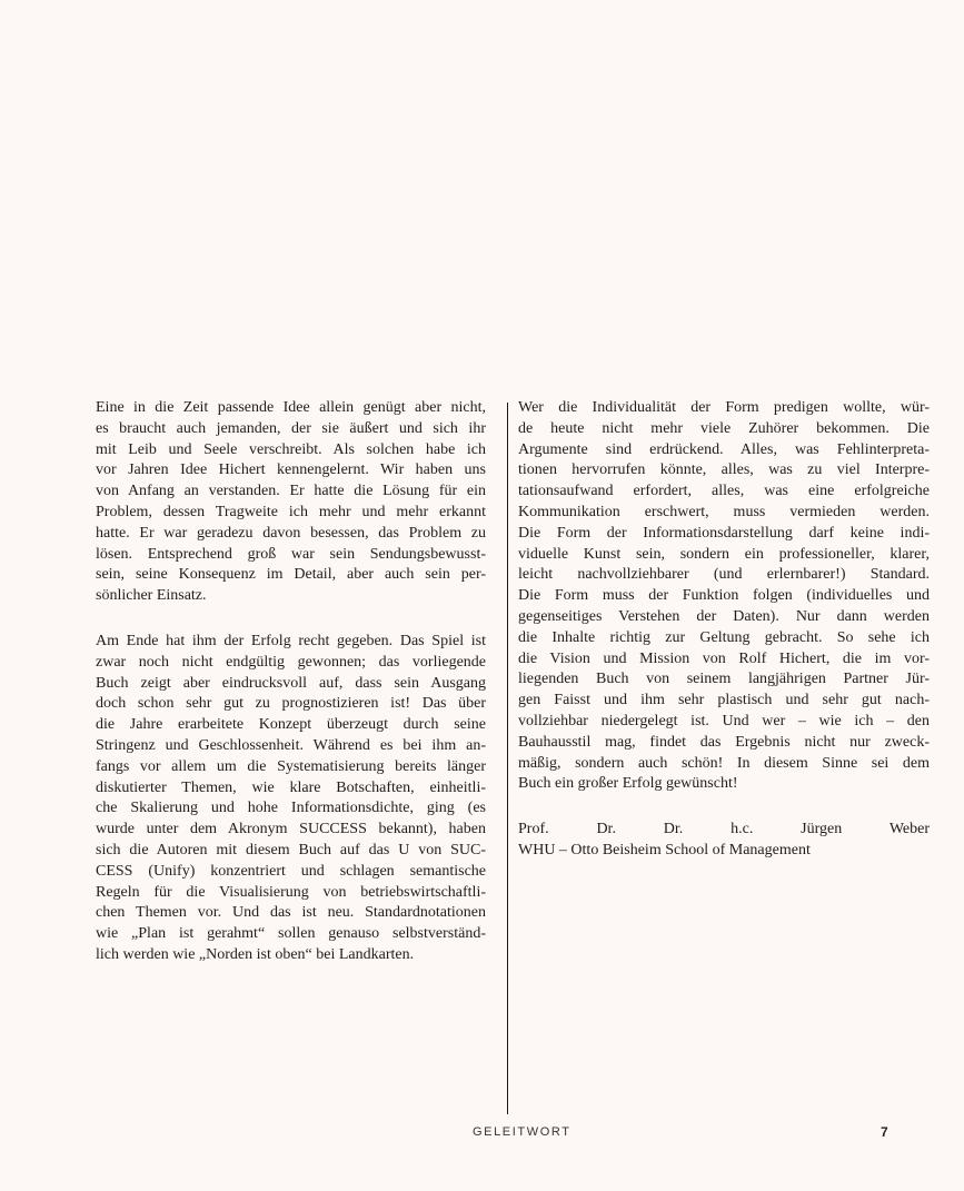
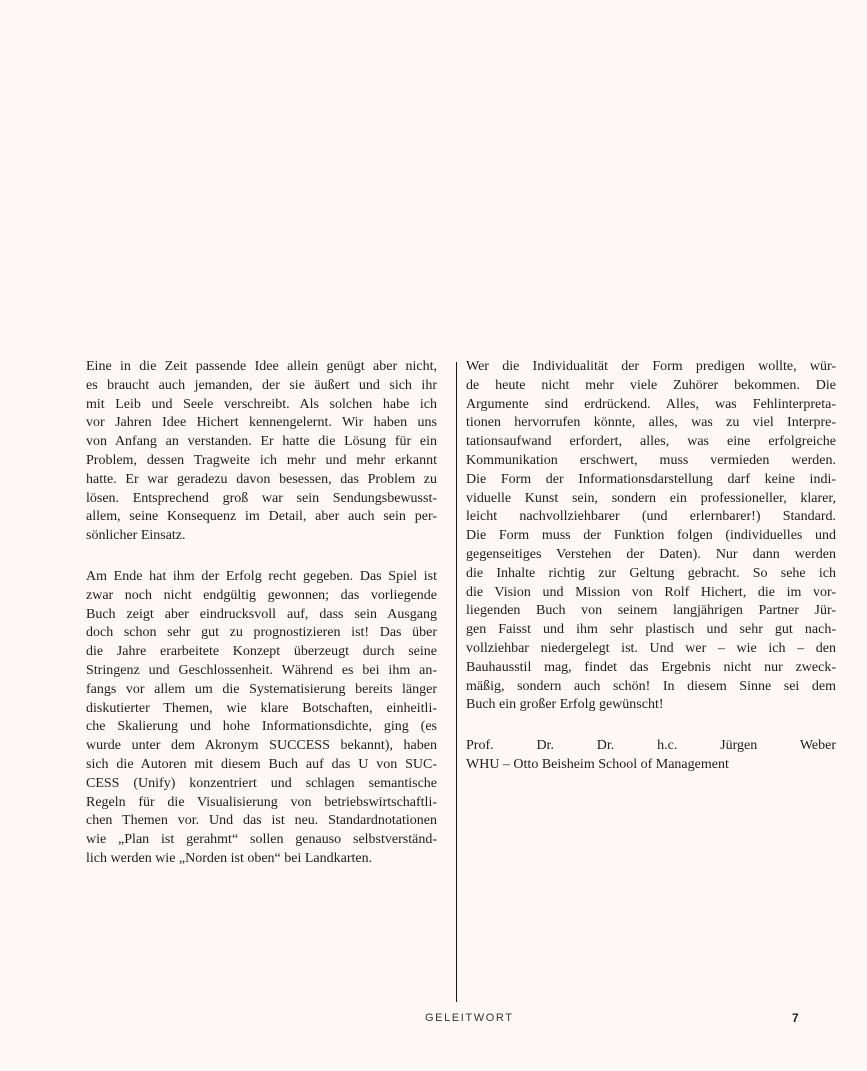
  Eine in die Zeit passende Idee allein genügt aber nicht,
  es braucht auch jemanden, der sie äußert und sich ihr
  mit Leib und Seele verschreibt. Als solchen habe ich
  vor Jahren Idee Hichert kennengelernt. Wir haben uns
  von Anfang an verstanden. Er hatte die Lösung für ein
  Problem, dessen Tragweite ich mehr und mehr erkannt
  hatte. Er war geradezu davon besessen, das Problem zu
  lösen. Entsprechend groß war sein Sendungsbewusst-
- sein, seine Konsequenz im Detail, aber auch sein per-
+ allem, seine Konsequenz im Detail, aber auch sein per-
  sönlicher Einsatz.
  Am Ende hat ihm der Erfolg recht gegeben. Das Spiel ist
  zwar noch nicht endgültig gewonnen; das vorliegende
  Buch zeigt aber eindrucksvoll auf, dass sein Ausgang
  doch schon sehr gut zu prognostizieren ist! Das über
  die Jahre erarbeitete Konzept überzeugt durch seine
  Stringenz und Geschlossenheit. Während es bei ihm an-
  fangs vor allem um die Systematisierung bereits länger
  diskutierter Themen, wie klare Botschaften, einheitli-
  che Skalierung und hohe Informationsdichte, ging (es
  wurde unter dem Akronym SUCCESS bekannt), haben
  sich die Autoren mit diesem Buch auf das U von SUC-
  CESS (Unify) konzentriert und schlagen semantische
  Regeln für die Visualisierung von betriebswirtschaftli-
  chen Themen vor. Und das ist neu. Standardnotationen
  wie „Plan ist gerahmt“ sollen genauso selbstverständ-
  lich werden wie „Norden ist oben“ bei Landkarten.
  Wer die Individualität der Form predigen wollte, wür-
  de heute nicht mehr viele Zuhörer bekommen. Die
  Argumente sind erdrückend. Alles, was Fehlinterpreta-
  tionen hervorrufen könnte, alles, was zu viel Interpre-
  tationsaufwand erfordert, alles, was eine erfolgreiche
  Kommunikation erschwert, muss vermieden werden.
  Die Form der Informationsdarstellung darf keine indi-
  viduelle Kunst sein, sondern ein professioneller, klarer,
  leicht nachvollziehbarer (und erlernbarer!) Standard.
  Die Form muss der Funktion folgen (individuelles und
  gegenseitiges Verstehen der Daten). Nur dann werden
  die Inhalte richtig zur Geltung gebracht. So sehe ich
  die Vision und Mission von Rolf Hichert, die im vor-
  liegenden Buch von seinem langjährigen Partner Jür-
  gen Faisst und ihm sehr plastisch und sehr gut nach-
  vollziehbar niedergelegt ist. Und wer – wie ich – den
  Bauhausstil mag, findet das Ergebnis nicht nur zweck-
  mäßig, sondern auch schön! In diesem Sinne sei dem
  Buch ein großer Erfolg gewünscht!
  Prof. Dr. Dr. h.c. Jürgen Weber
  WHU – Otto Beisheim School of Management
  GELEITWORT
  7
